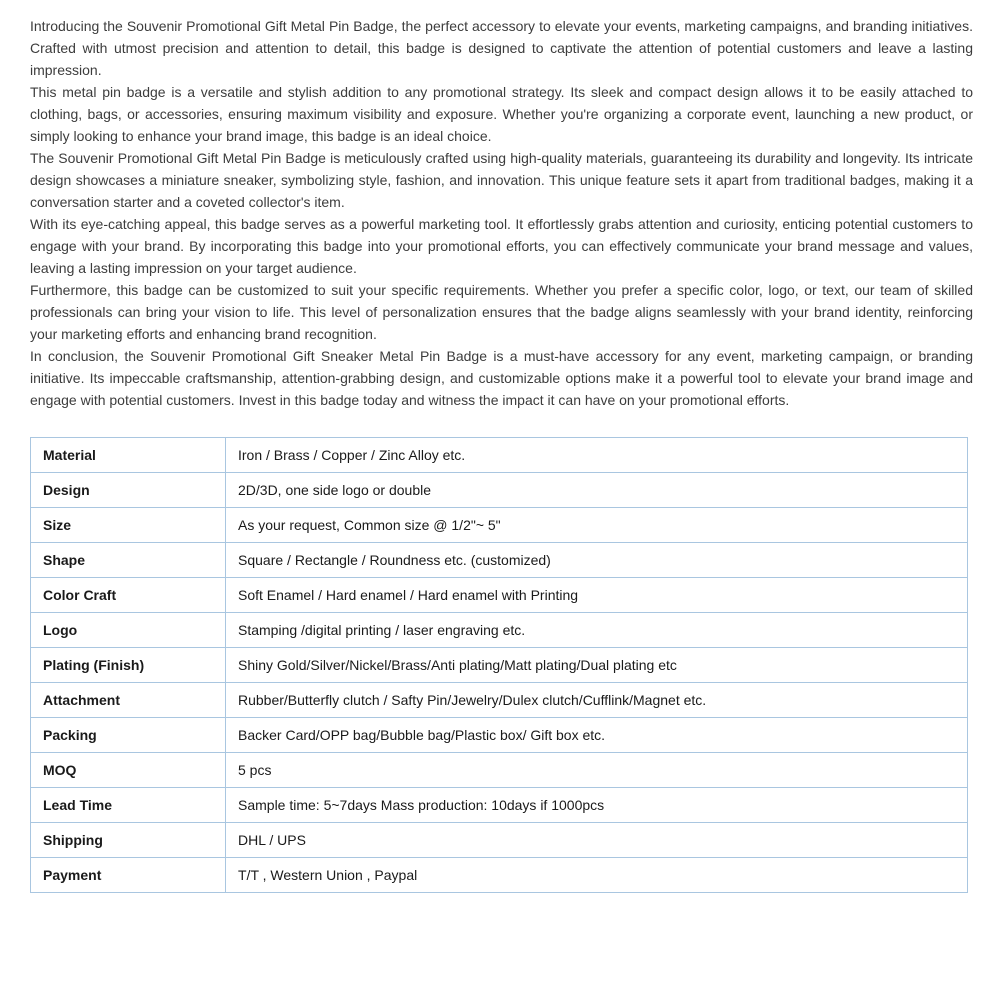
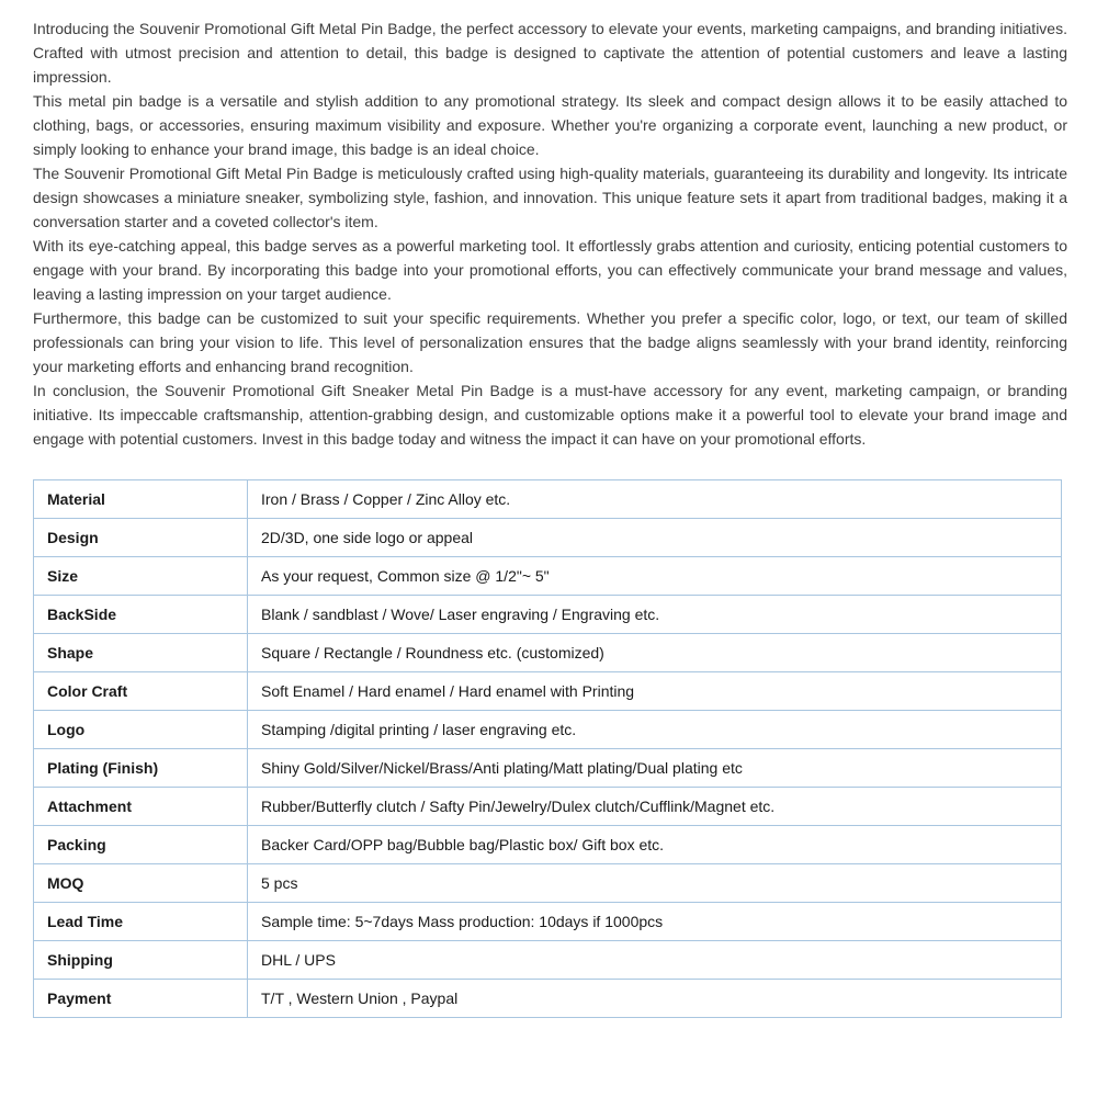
  Introducing the Souvenir Promotional Gift Metal Pin Badge, the perfect accessory to elevate your events, marketing campaigns, and branding initiatives. Crafted with utmost precision and attention to detail, this badge is designed to captivate the attention of potential customers and leave a lasting impression.
  This metal pin badge is a versatile and stylish addition to any promotional strategy. Its sleek and compact design allows it to be easily attached to clothing, bags, or accessories, ensuring maximum visibility and exposure. Whether you're organizing a corporate event, launching a new product, or simply looking to enhance your brand image, this badge is an ideal choice.
  The Souvenir Promotional Gift Metal Pin Badge is meticulously crafted using high-quality materials, guaranteeing its durability and longevity. Its intricate design showcases a miniature sneaker, symbolizing style, fashion, and innovation. This unique feature sets it apart from traditional badges, making it a conversation starter and a coveted collector's item.
  With its eye-catching appeal, this badge serves as a powerful marketing tool. It effortlessly grabs attention and curiosity, enticing potential customers to engage with your brand. By incorporating this badge into your promotional efforts, you can effectively communicate your brand message and values, leaving a lasting impression on your target audience.
  Furthermore, this badge can be customized to suit your specific requirements. Whether you prefer a specific color, logo, or text, our team of skilled professionals can bring your vision to life. This level of personalization ensures that the badge aligns seamlessly with your brand identity, reinforcing your marketing efforts and enhancing brand recognition.
  In conclusion, the Souvenir Promotional Gift Sneaker Metal Pin Badge is a must-have accessory for any event, marketing campaign, or branding initiative. Its impeccable craftsmanship, attention-grabbing design, and customizable options make it a powerful tool to elevate your brand image and engage with potential customers. Invest in this badge today and witness the impact it can have on your promotional efforts.
  Material	Iron / Brass / Copper / Zinc Alloy etc.
- Design	2D/3D, one side logo or double
+ Design	2D/3D, one side logo or appeal
  Size	As your request, Common size @ 1/2"~ 5"
+ BackSide	Blank / sandblast / Wove/ Laser engraving / Engraving etc.
  Shape	Square / Rectangle / Roundness etc. (customized)
  Color Craft	Soft Enamel / Hard enamel / Hard enamel with Printing
  Logo	Stamping /digital printing / laser engraving etc.
  Plating (Finish)	Shiny Gold/Silver/Nickel/Brass/Anti plating/Matt plating/Dual plating etc
  Attachment	Rubber/Butterfly clutch / Safty Pin/Jewelry/Dulex clutch/Cufflink/Magnet etc.
  Packing	Backer Card/OPP bag/Bubble bag/Plastic box/ Gift box etc.
  MOQ	5 pcs
  Lead Time	Sample time: 5~7days Mass production: 10days if 1000pcs
  Shipping	DHL / UPS
  Payment	T/T , Western Union , Paypal
